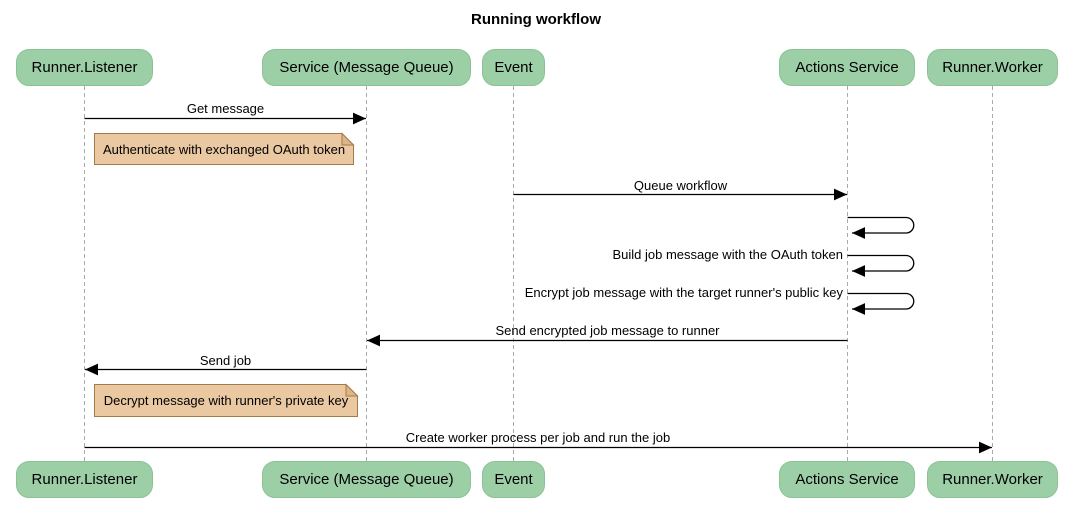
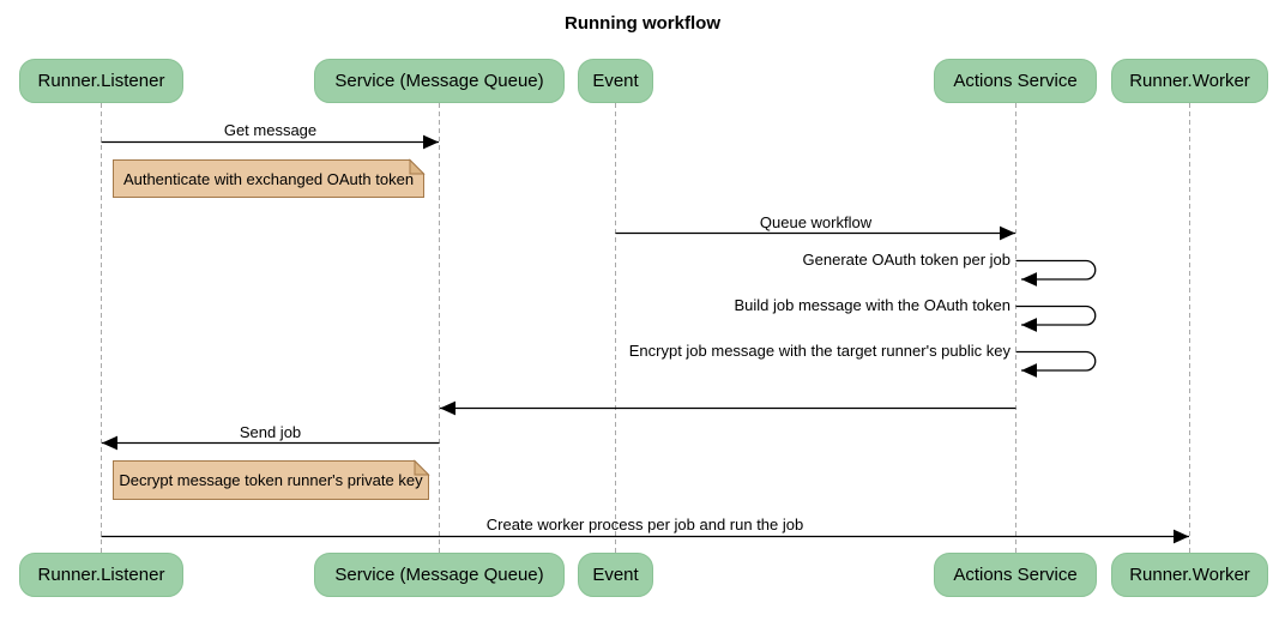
  Running workflow
  Runner.Listener
  Service (Message Queue)
  Event
  Actions Service
  Runner.Worker
  Runner.Listener
  Service (Message Queue)
  Event
  Actions Service
  Runner.Worker
  Get message
  Queue workflow
+ Generate OAuth token per job
  Build job message with the OAuth token
  Encrypt job message with the target runner's public key
- Send encrypted job message to runner
  Send job
  Create worker process per job and run the job
  Authenticate with exchanged OAuth token
- Decrypt message with runner's private key
+ Decrypt message token runner's private key
